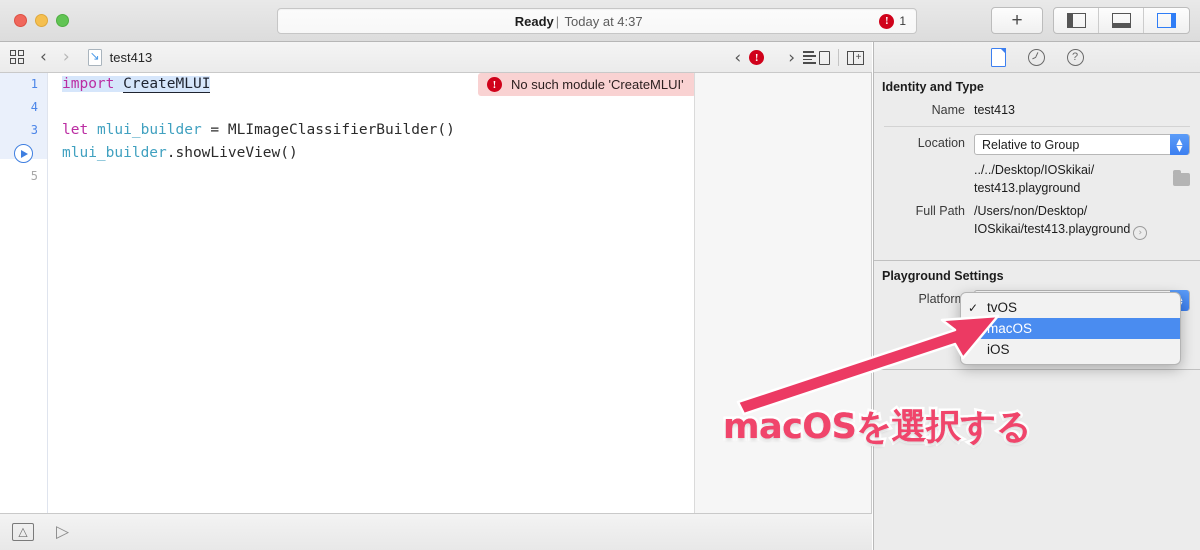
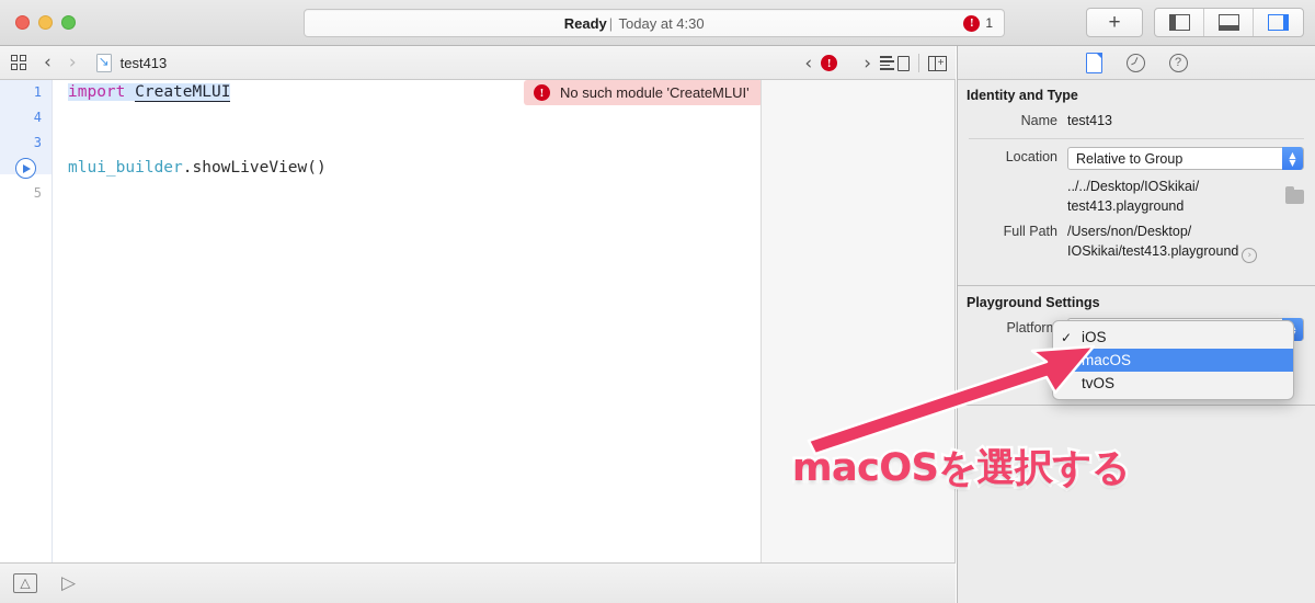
- Ready | Today at 4:37
+ Ready | Today at 4:30
  !
  1
  +
  ‹
  ›
  test413
  ‹
  !
  ›
  +
  1
  4
  3
  5
  import CreateMLUI
- let mlui_builder = MLImageClassifierBuilder()
  mlui_builder.showLiveView()
  !
  No such module 'CreateMLUI'
  ▷
  ?
  Identity and Type
  Name
  test413
  Location
  Relative to Group
  ▲
  ▼
  ../../Desktop/IOSkikai/
  test413.playground
  Full Path
  /Users/non/Desktop/
  IOSkikai/test413.playground ›
  Playground Settings
  Platfor
  ✓
- tvOS
+ iOS
  macOS
- iOS
+ tvOS
  macOSを選択する
